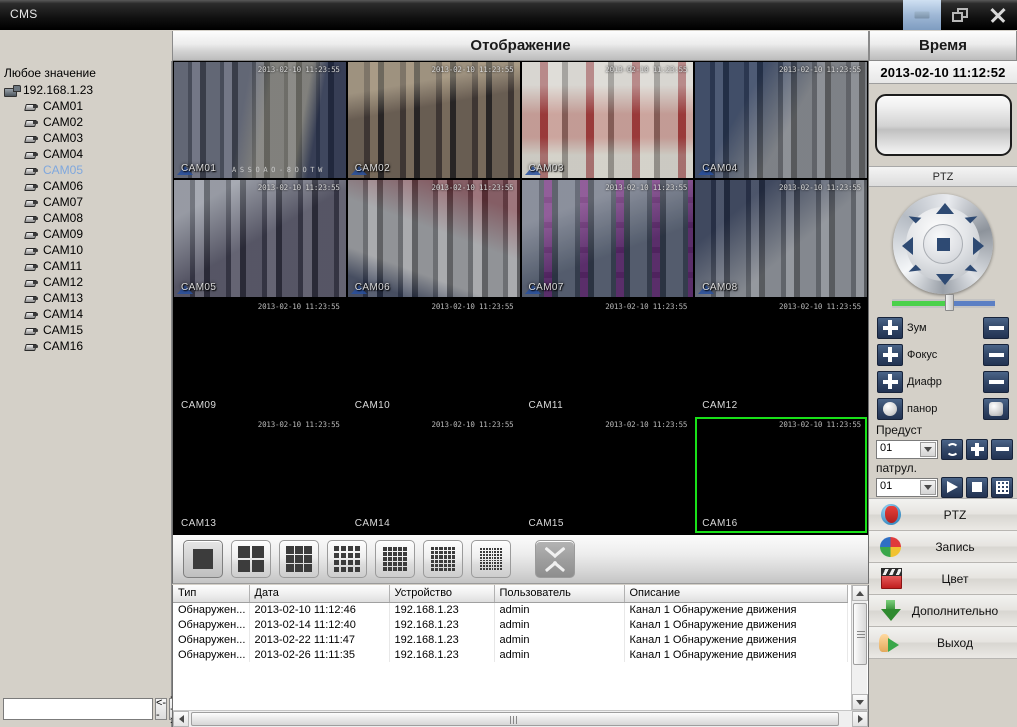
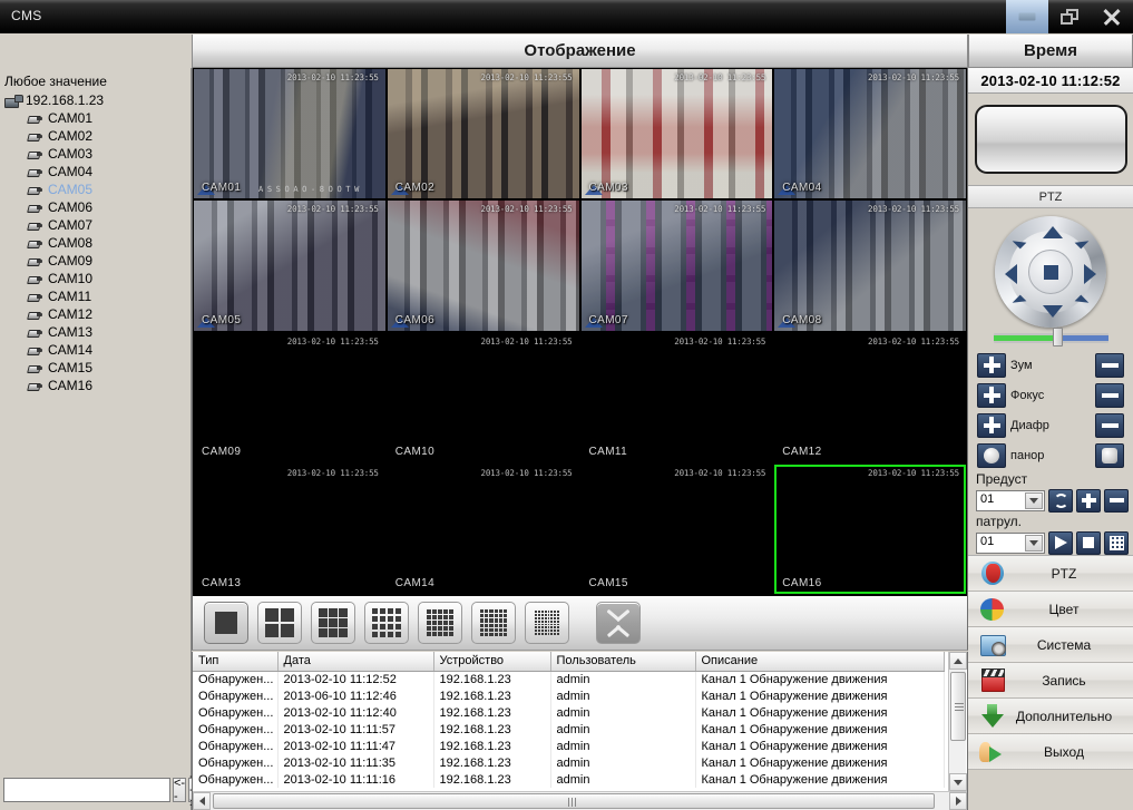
  CMS
  Отображение
  Время
  Любое значение
  192.168.1.23
  CAM01
  CAM02
  CAM03
  CAM04
  CAM05
  CAM06
  CAM07
  CAM08
  CAM09
  CAM10
  CAM11
  CAM12
  CAM13
  CAM14
  CAM15
  CAM16
  <--
  2013-02-10 11:23:55
  CAM01
  A S S O A O - 8 O O T W
  2013-02-10 11:23:55
  CAM02
  2013-02-10 11:23:55
  CAM03
  2013-02-10 11:23:55
  CAM04
  2013-02-10 11:23:55
  CAM05
  2013-02-10 11:23:55
  CAM06
  2013-02-10 11:23:55
  CAM07
  2013-02-10 11:23:55
  CAM08
  2013-02-10 11:23:55
  CAM09
  2013-02-10 11:23:55
  CAM10
  2013-02-10 11:23:55
  CAM11
  2013-02-10 11:23:55
  CAM12
  2013-02-10 11:23:55
  CAM13
  2013-02-10 11:23:55
  CAM14
  2013-02-10 11:23:55
  CAM15
  2013-02-10 11:23:55
  CAM16
  Тип	Дата	Устройство	Пользователь	Описание
+ Обнаружен...	2013-02-10 11:12:52	192.168.1.23	admin	Канал 1 Обнаружение движения
- Обнаружен...	2013-02-10 11:12:46	192.168.1.23	admin	Канал 1 Обнаружение движения
+ Обнаружен...	2013-06-10 11:12:46	192.168.1.23	admin	Канал 1 Обнаружение движения
- Обнаружен...	2013-02-14 11:12:40	192.168.1.23	admin	Канал 1 Обнаружение движения
+ Обнаружен...	2013-02-10 11:12:40	192.168.1.23	admin	Канал 1 Обнаружение движения
+ Обнаружен...	2013-02-10 11:11:57	192.168.1.23	admin	Канал 1 Обнаружение движения
- Обнаружен...	2013-02-22 11:11:47	192.168.1.23	admin	Канал 1 Обнаружение движения
+ Обнаружен...	2013-02-10 11:11:47	192.168.1.23	admin	Канал 1 Обнаружение движения
- Обнаружен...	2013-02-26 11:11:35	192.168.1.23	admin	Канал 1 Обнаружение движения
+ Обнаружен...	2013-02-10 11:11:35	192.168.1.23	admin	Канал 1 Обнаружение движения
+ Обнаружен...	2013-02-10 11:11:16	192.168.1.23	admin	Канал 1 Обнаружение движения
  2013-02-10 11:12:52
  PTZ
  Зум
  Фокус
  Диафр
  панор
  Предуст
  01
  патрул.
  01
  PTZ
- Запись
+ Цвет
+ Система
- Цвет
+ Запись
  Дополнительно
  Выход
